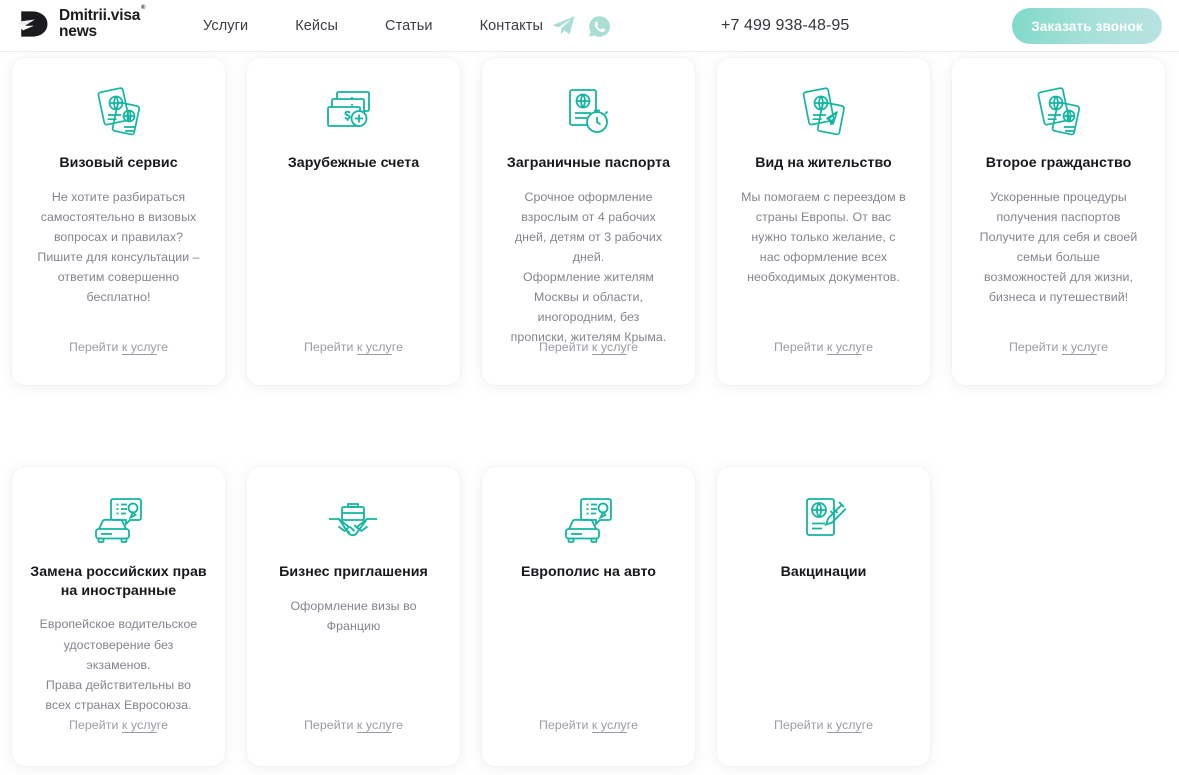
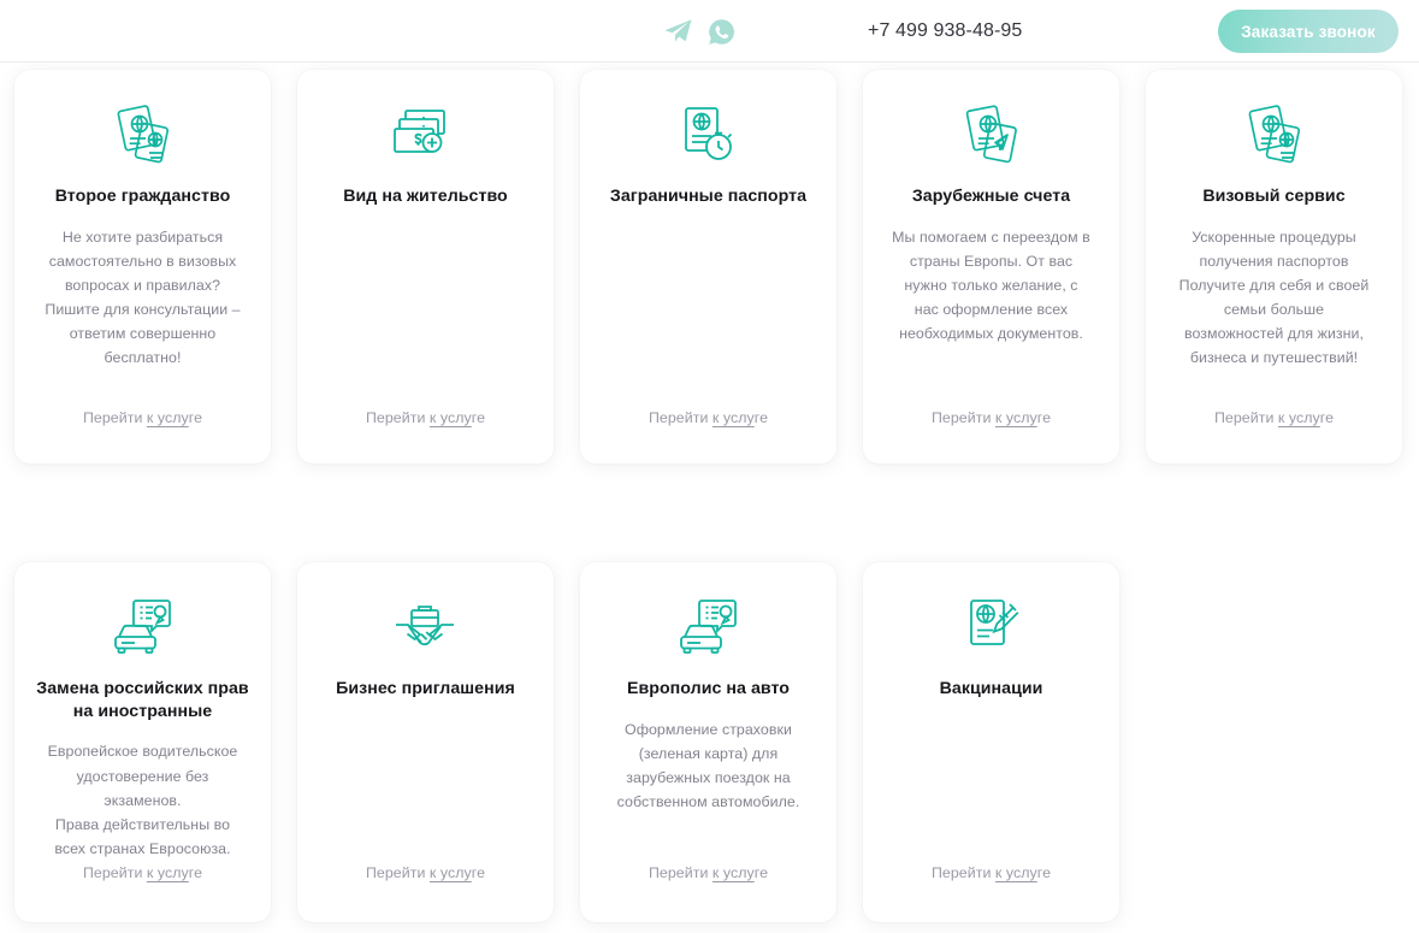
- Dmitrii.visa
- news
- Услуги
- Кейсы
- Статьи
- Контакты
  +7 499 938-48-95
  Заказать звонок
- Визовый сервис
+ Второе гражданство
  Не хотите разбираться
  самостоятельно в визовых
  вопросах и правилах?
  Пишите для консультации –
  ответим совершенно
  бесплатно!
  Перейти к услуге
- Зарубежные счета
+ Вид на жительство
  Перейти к услуге
  Заграничные паспорта
- Срочное оформление
- взрослым от 4 рабочих
- дней, детям от 3 рабочих
- дней.
- Оформление жителям
- Москвы и области,
- иногородним, без
- прописки, жителям Крыма.
  Перейти к услуге
- Вид на жительство
+ Зарубежные счета
  Мы помогаем с переездом в
  страны Европы. От вас
  нужно только желание, с
  нас оформление всех
  необходимых документов.
  Перейти к услуге
- Второе гражданство
+ Визовый сервис
  Ускоренные процедуры
  получения паспортов
  Получите для себя и своей
  семьи больше
  возможностей для жизни,
  бизнеса и путешествий!
  Перейти к услуге
  Замена российских прав на иностранные
  Европейское водительское
  удостоверение без
  экзаменов.
  Права действительны во
  всех странах Евросоюза.
  Перейти к услуге
  Бизнес приглашения
- Оформление визы во
- Францию
  Перейти к услуге
  Европолис на авто
+ Оформление страховки
+ (зеленая карта) для
+ зарубежных поездок на
+ собственном автомобиле.
  Перейти к услуге
  Вакцинации
  Перейти к услуге
